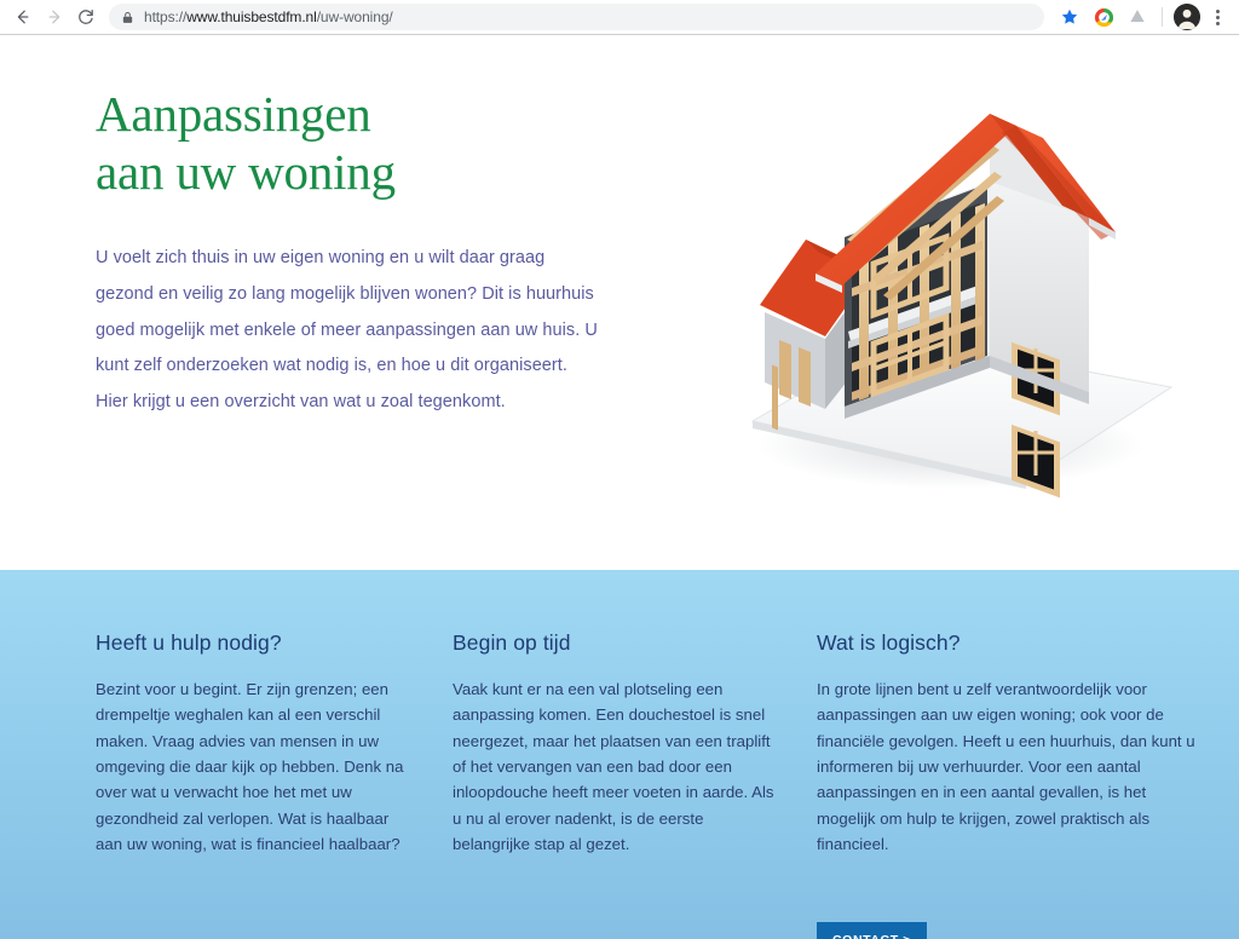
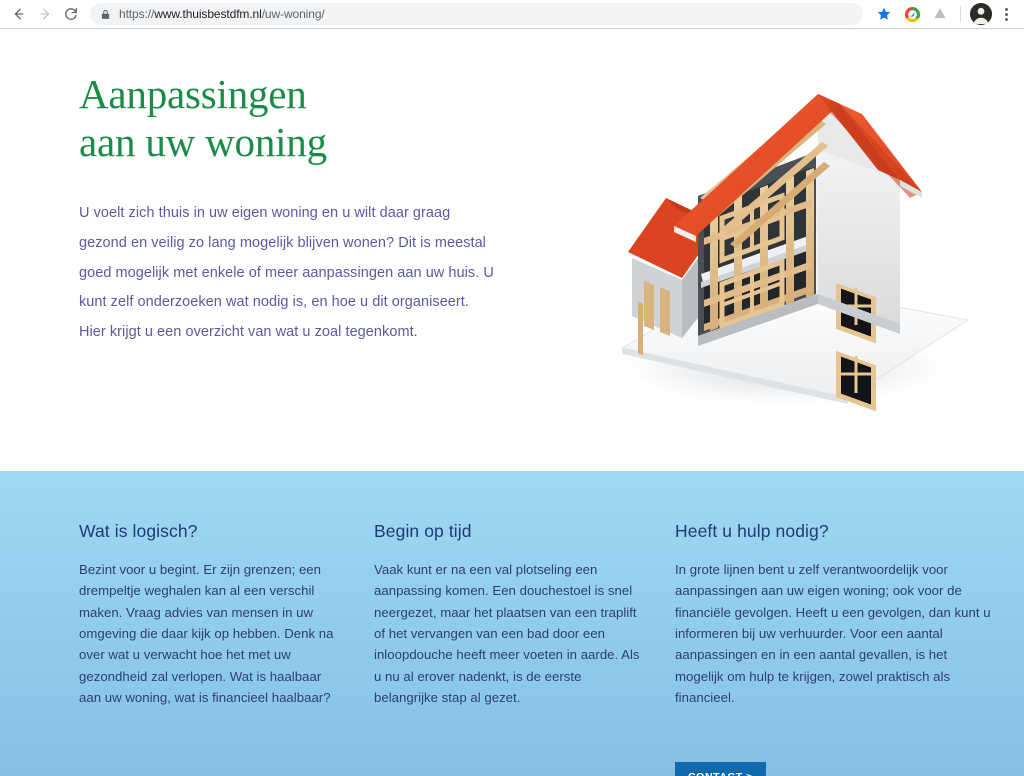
  https://www.thuisbestdfm.nl/uw-woning/
  Aanpassingen
  aan uw woning
- U voelt zich thuis in uw eigen woning en u wilt daar graag gezond en veilig zo lang mogelijk blijven wonen? Dit is huurhuis goed mogelijk met enkele of meer aanpassingen aan uw huis. U kunt zelf onderzoeken wat nodig is, en hoe u dit organiseert. Hier krijgt u een overzicht van wat u zoal tegenkomt.
+ U voelt zich thuis in uw eigen woning en u wilt daar graag gezond en veilig zo lang mogelijk blijven wonen? Dit is meestal goed mogelijk met enkele of meer aanpassingen aan uw huis. U kunt zelf onderzoeken wat nodig is, en hoe u dit organiseert. Hier krijgt u een overzicht van wat u zoal tegenkomt.
- Heeft u hulp nodig?
+ Wat is logisch?
  Bezint voor u begint. Er zijn grenzen; een drempeltje weghalen kan al een verschil maken. Vraag advies van mensen in uw omgeving die daar kijk op hebben. Denk na over wat u verwacht hoe het met uw gezondheid zal verlopen. Wat is haalbaar aan uw woning, wat is financieel haalbaar?
  Begin op tijd
  Vaak kunt er na een val plotseling een aanpassing komen. Een douchestoel is snel neergezet, maar het plaatsen van een traplift of het vervangen van een bad door een inloopdouche heeft meer voeten in aarde. Als u nu al erover nadenkt, is de eerste belangrijke stap al gezet.
- Wat is logisch?
+ Heeft u hulp nodig?
- In grote lijnen bent u zelf verantwoordelijk voor aanpassingen aan uw eigen woning; ook voor de financiële gevolgen. Heeft u een huurhuis, dan kunt u informeren bij uw verhuurder. Voor een aantal aanpassingen en in een aantal gevallen, is het mogelijk om hulp te krijgen, zowel praktisch als financieel.
+ In grote lijnen bent u zelf verantwoordelijk voor aanpassingen aan uw eigen woning; ook voor de financiële gevolgen. Heeft u een gevolgen, dan kunt u informeren bij uw verhuurder. Voor een aantal aanpassingen en in een aantal gevallen, is het mogelijk om hulp te krijgen, zowel praktisch als financieel.
